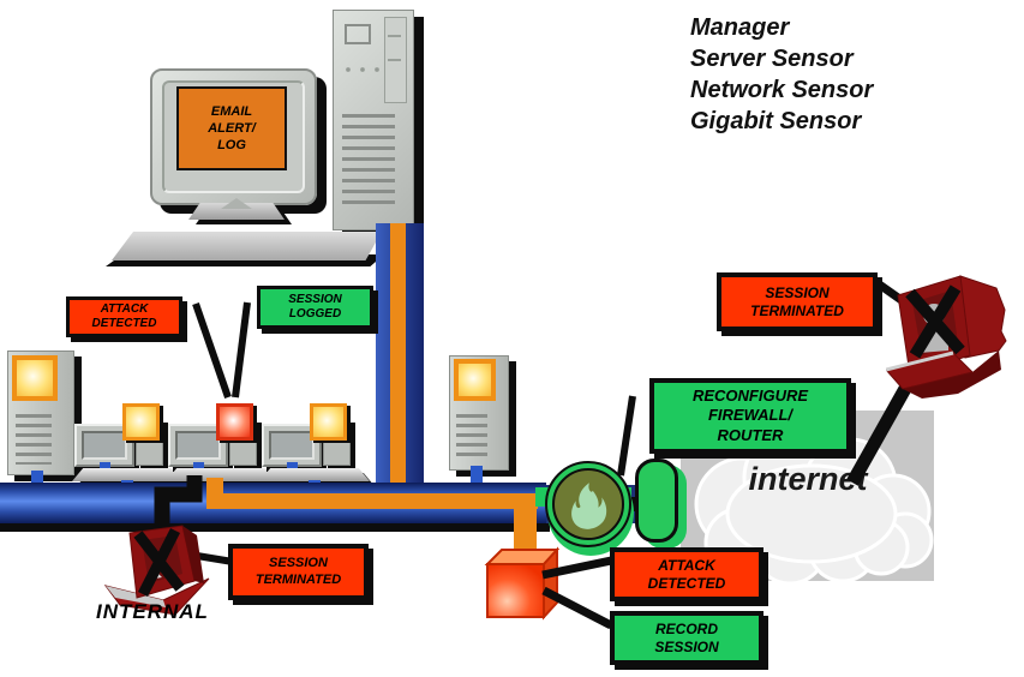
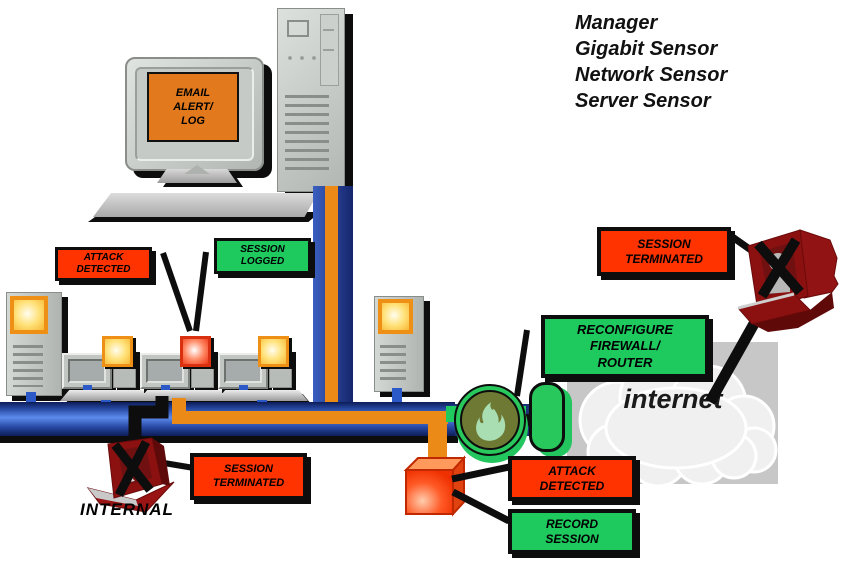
  internt
  EMAIL
  ALERT/
  LOG
  INTERNAL
  ATTACK
  DETECTED
  SESSION
  LOGGED
  SESSION
  TERMINATED
  SESSION
  TERMINATED
  RECONFIGURE
  FIREWALL/
  ROUTER
  ATTACK
  DETECTED
  RECORD
  SESSION
  Manager
- Server Sensor
+ Gigabit Sensor
  Network Sensor
- Gigabit Sensor
+ Server Sensor
